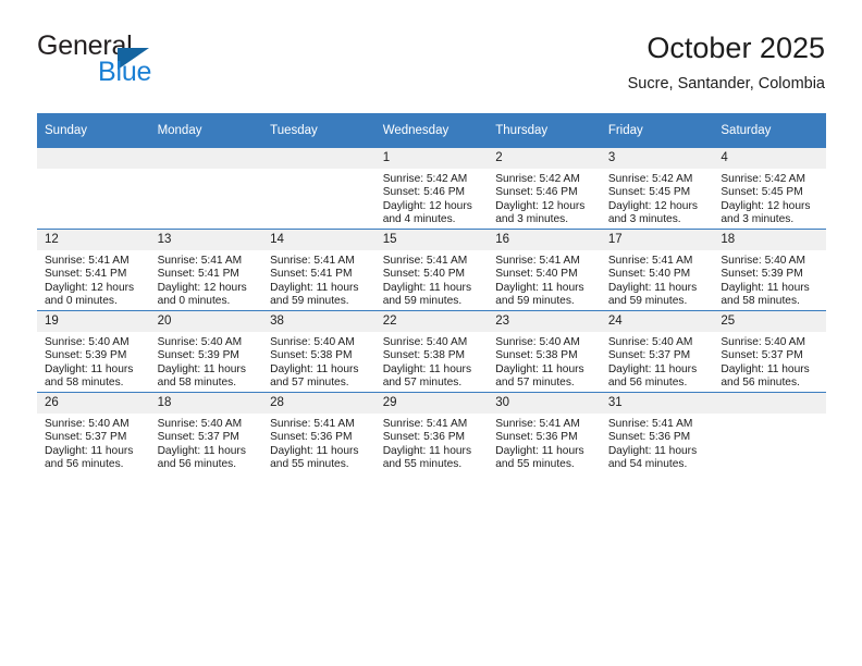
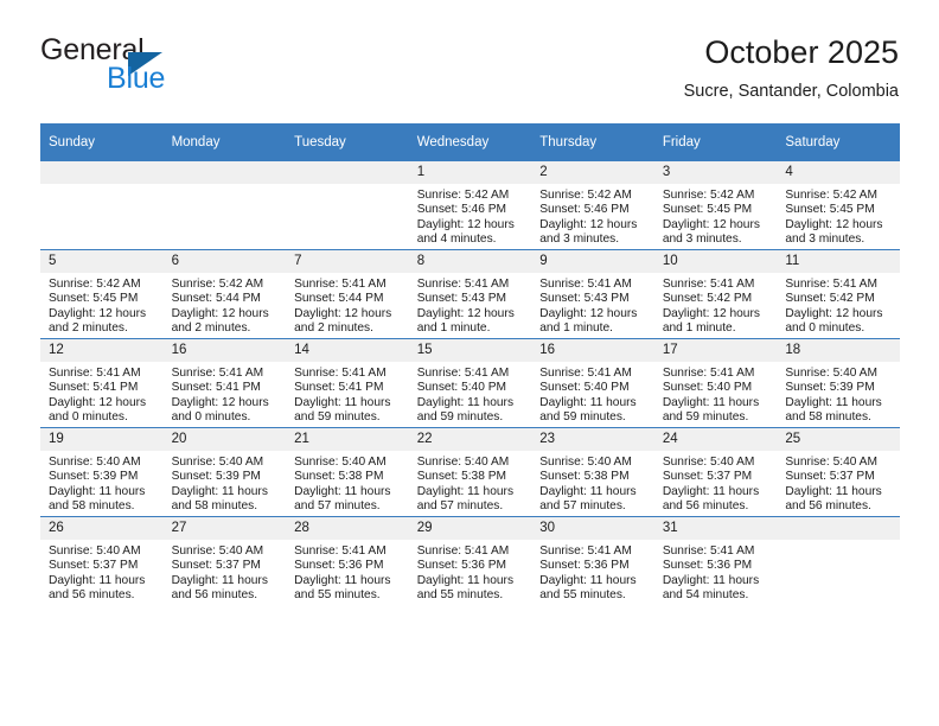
  General
  Blue
  October 2025
  Sucre, Santander, Colombia
  Sunday	Monday	Tuesday	Wednesday	Thursday	Friday	Saturday
  			1Sunrise: 5:42 AMSunset: 5:46 PMDaylight: 12 hours and 4 minutes.	2Sunrise: 5:42 AMSunset: 5:46 PMDaylight: 12 hours and 3 minutes.	3Sunrise: 5:42 AMSunset: 5:45 PMDaylight: 12 hours and 3 minutes.	4Sunrise: 5:42 AMSunset: 5:45 PMDaylight: 12 hours and 3 minutes.
+ 5Sunrise: 5:42 AMSunset: 5:45 PMDaylight: 12 hours and 2 minutes.	6Sunrise: 5:42 AMSunset: 5:44 PMDaylight: 12 hours and 2 minutes.	7Sunrise: 5:41 AMSunset: 5:44 PMDaylight: 12 hours and 2 minutes.	8Sunrise: 5:41 AMSunset: 5:43 PMDaylight: 12 hours and 1 minute.	9Sunrise: 5:41 AMSunset: 5:43 PMDaylight: 12 hours and 1 minute.	10Sunrise: 5:41 AMSunset: 5:42 PMDaylight: 12 hours and 1 minute.	11Sunrise: 5:41 AMSunset: 5:42 PMDaylight: 12 hours and 0 minutes.
- 12Sunrise: 5:41 AMSunset: 5:41 PMDaylight: 12 hours and 0 minutes.	13Sunrise: 5:41 AMSunset: 5:41 PMDaylight: 12 hours and 0 minutes.	14Sunrise: 5:41 AMSunset: 5:41 PMDaylight: 11 hours and 59 minutes.	15Sunrise: 5:41 AMSunset: 5:40 PMDaylight: 11 hours and 59 minutes.	16Sunrise: 5:41 AMSunset: 5:40 PMDaylight: 11 hours and 59 minutes.	17Sunrise: 5:41 AMSunset: 5:40 PMDaylight: 11 hours and 59 minutes.	18Sunrise: 5:40 AMSunset: 5:39 PMDaylight: 11 hours and 58 minutes.
+ 12Sunrise: 5:41 AMSunset: 5:41 PMDaylight: 12 hours and 0 minutes.	16Sunrise: 5:41 AMSunset: 5:41 PMDaylight: 12 hours and 0 minutes.	14Sunrise: 5:41 AMSunset: 5:41 PMDaylight: 11 hours and 59 minutes.	15Sunrise: 5:41 AMSunset: 5:40 PMDaylight: 11 hours and 59 minutes.	16Sunrise: 5:41 AMSunset: 5:40 PMDaylight: 11 hours and 59 minutes.	17Sunrise: 5:41 AMSunset: 5:40 PMDaylight: 11 hours and 59 minutes.	18Sunrise: 5:40 AMSunset: 5:39 PMDaylight: 11 hours and 58 minutes.
- 19Sunrise: 5:40 AMSunset: 5:39 PMDaylight: 11 hours and 58 minutes.	20Sunrise: 5:40 AMSunset: 5:39 PMDaylight: 11 hours and 58 minutes.	38Sunrise: 5:40 AMSunset: 5:38 PMDaylight: 11 hours and 57 minutes.	22Sunrise: 5:40 AMSunset: 5:38 PMDaylight: 11 hours and 57 minutes.	23Sunrise: 5:40 AMSunset: 5:38 PMDaylight: 11 hours and 57 minutes.	24Sunrise: 5:40 AMSunset: 5:37 PMDaylight: 11 hours and 56 minutes.	25Sunrise: 5:40 AMSunset: 5:37 PMDaylight: 11 hours and 56 minutes.
+ 19Sunrise: 5:40 AMSunset: 5:39 PMDaylight: 11 hours and 58 minutes.	20Sunrise: 5:40 AMSunset: 5:39 PMDaylight: 11 hours and 58 minutes.	21Sunrise: 5:40 AMSunset: 5:38 PMDaylight: 11 hours and 57 minutes.	22Sunrise: 5:40 AMSunset: 5:38 PMDaylight: 11 hours and 57 minutes.	23Sunrise: 5:40 AMSunset: 5:38 PMDaylight: 11 hours and 57 minutes.	24Sunrise: 5:40 AMSunset: 5:37 PMDaylight: 11 hours and 56 minutes.	25Sunrise: 5:40 AMSunset: 5:37 PMDaylight: 11 hours and 56 minutes.
- 26Sunrise: 5:40 AMSunset: 5:37 PMDaylight: 11 hours and 56 minutes.	18Sunrise: 5:40 AMSunset: 5:37 PMDaylight: 11 hours and 56 minutes.	28Sunrise: 5:41 AMSunset: 5:36 PMDaylight: 11 hours and 55 minutes.	29Sunrise: 5:41 AMSunset: 5:36 PMDaylight: 11 hours and 55 minutes.	30Sunrise: 5:41 AMSunset: 5:36 PMDaylight: 11 hours and 55 minutes.	31Sunrise: 5:41 AMSunset: 5:36 PMDaylight: 11 hours and 54 minutes.
+ 26Sunrise: 5:40 AMSunset: 5:37 PMDaylight: 11 hours and 56 minutes.	27Sunrise: 5:40 AMSunset: 5:37 PMDaylight: 11 hours and 56 minutes.	28Sunrise: 5:41 AMSunset: 5:36 PMDaylight: 11 hours and 55 minutes.	29Sunrise: 5:41 AMSunset: 5:36 PMDaylight: 11 hours and 55 minutes.	30Sunrise: 5:41 AMSunset: 5:36 PMDaylight: 11 hours and 55 minutes.	31Sunrise: 5:41 AMSunset: 5:36 PMDaylight: 11 hours and 54 minutes.
